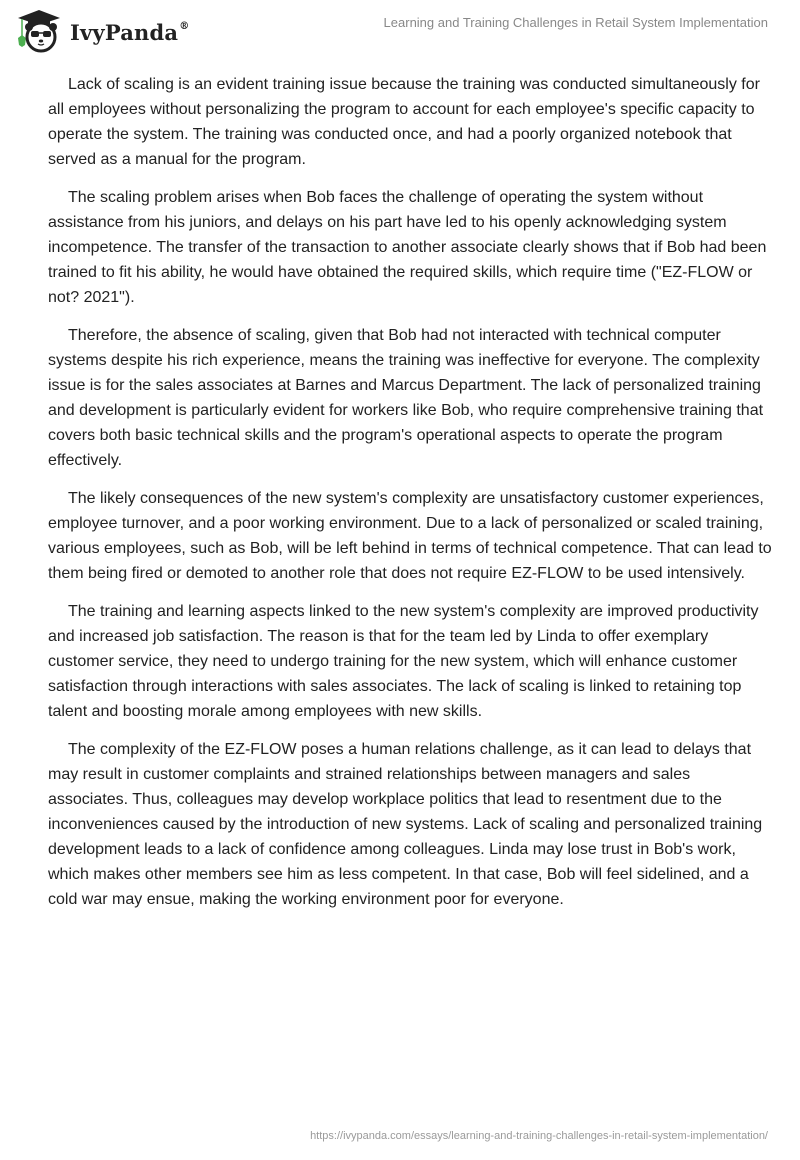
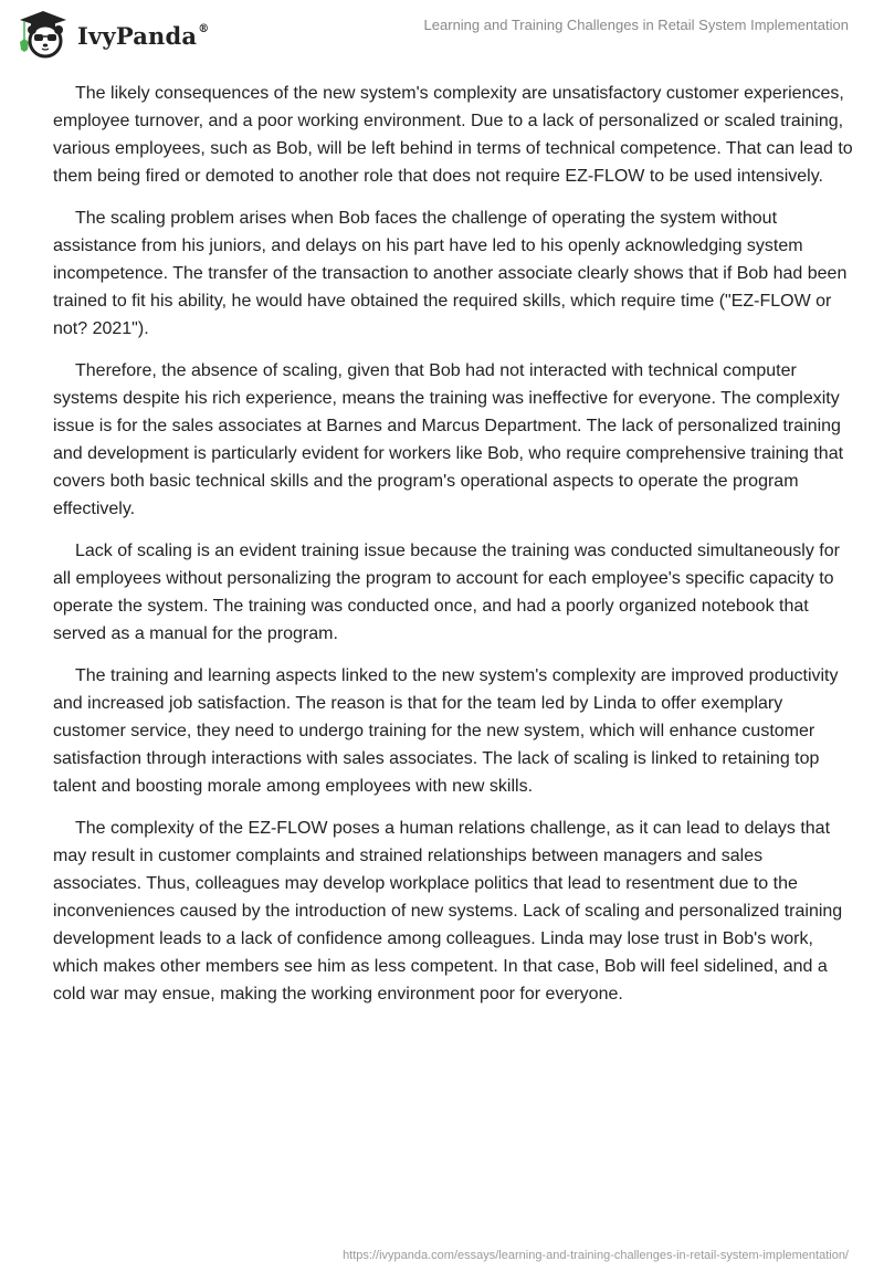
  IvyPanda®
  Learning and Training Challenges in Retail System Implementation
- Lack of scaling is an evident training issue because the training was conducted simultaneously for all employees without personalizing the program to account for each employee's specific capacity to operate the system. The training was conducted once, and had a poorly organized notebook that served as a manual for the program.
+ The likely consequences of the new system's complexity are unsatisfactory customer experiences, employee turnover, and a poor working environment. Due to a lack of personalized or scaled training, various employees, such as Bob, will be left behind in terms of technical competence. That can lead to them being fired or demoted to another role that does not require EZ-FLOW to be used intensively.
  The scaling problem arises when Bob faces the challenge of operating the system without assistance from his juniors, and delays on his part have led to his openly acknowledging system incompetence. The transfer of the transaction to another associate clearly shows that if Bob had been trained to fit his ability, he would have obtained the required skills, which require time ("EZ-FLOW or not? 2021").
  Therefore, the absence of scaling, given that Bob had not interacted with technical computer systems despite his rich experience, means the training was ineffective for everyone. The complexity issue is for the sales associates at Barnes and Marcus Department. The lack of personalized training and development is particularly evident for workers like Bob, who require comprehensive training that covers both basic technical skills and the program's operational aspects to operate the program effectively.
- The likely consequences of the new system's complexity are unsatisfactory customer experiences, employee turnover, and a poor working environment. Due to a lack of personalized or scaled training, various employees, such as Bob, will be left behind in terms of technical competence. That can lead to them being fired or demoted to another role that does not require EZ-FLOW to be used intensively.
+ Lack of scaling is an evident training issue because the training was conducted simultaneously for all employees without personalizing the program to account for each employee's specific capacity to operate the system. The training was conducted once, and had a poorly organized notebook that served as a manual for the program.
  The training and learning aspects linked to the new system's complexity are improved productivity and increased job satisfaction. The reason is that for the team led by Linda to offer exemplary customer service, they need to undergo training for the new system, which will enhance customer satisfaction through interactions with sales associates. The lack of scaling is linked to retaining top talent and boosting morale among employees with new skills.
  The complexity of the EZ-FLOW poses a human relations challenge, as it can lead to delays that may result in customer complaints and strained relationships between managers and sales associates. Thus, colleagues may develop workplace politics that lead to resentment due to the inconveniences caused by the introduction of new systems. Lack of scaling and personalized training development leads to a lack of confidence among colleagues. Linda may lose trust in Bob's work, which makes other members see him as less competent. In that case, Bob will feel sidelined, and a cold war may ensue, making the working environment poor for everyone.
  https://ivypanda.com/essays/learning-and-training-challenges-in-retail-system-implementation/
